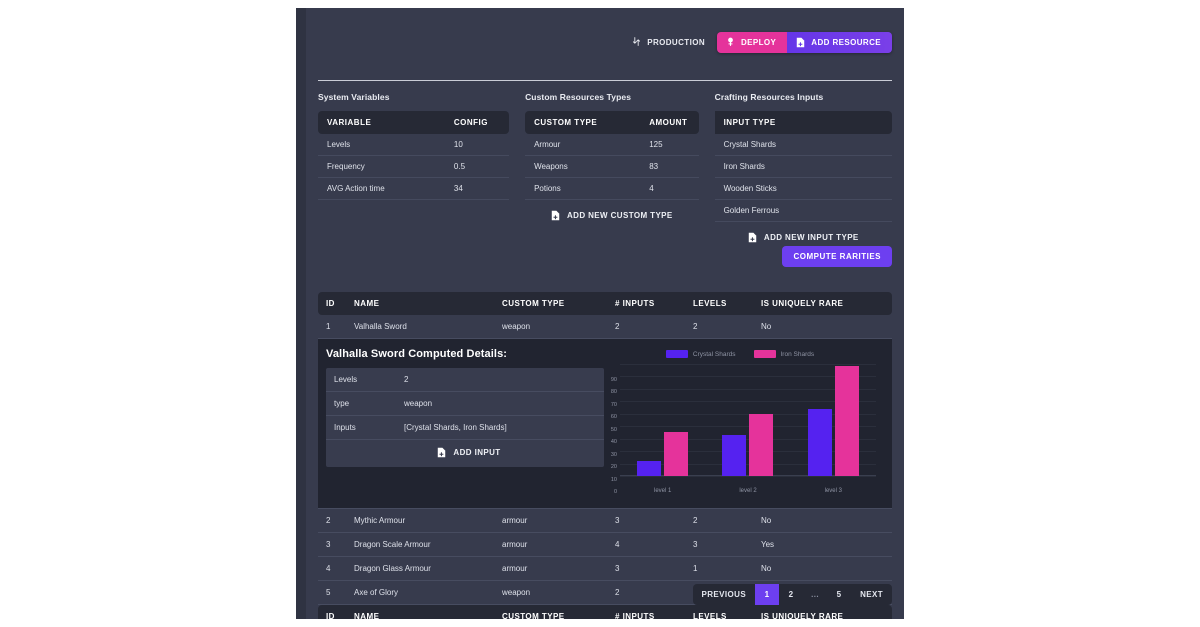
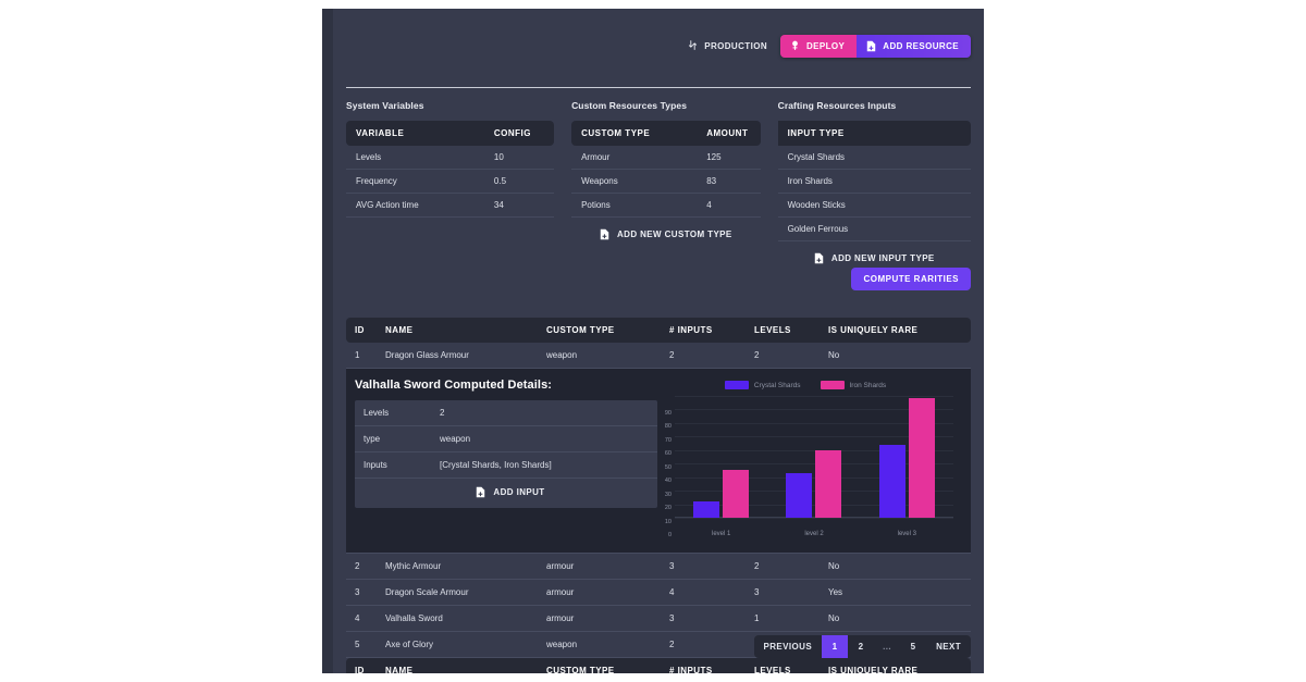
  PRODUCTION
  DEPLOY
  ADD RESOURCE
  System Variables
  VARIABLE	CONFIG
  Levels	10
  Frequency	0.5
  AVG Action time	34
  Custom Resources Types
  CUSTOM TYPE	AMOUNT
  Armour	125
  Weapons	83
  Potions	4
  ADD NEW CUSTOM TYPE
  Crafting Resources Inputs
  INPUT TYPE
  Crystal Shards
  Iron Shards
  Wooden Sticks
  Golden Ferrous
  ADD NEW INPUT TYPE
  COMPUTE RARITIES
  ID	NAME	CUSTOM TYPE	# INPUTS	LEVELS	IS UNIQUELY RARE
- 1	Valhalla Sword	weapon	2	2	No
+ 1	Dragon Glass Armour	weapon	2	2	No
  Valhalla Sword Computed Details:
  Levels	2
  type	weapon
  Inputs	[Crystal Shards, Iron Shards]
  ADD INPUT
  2	Mythic Armour	armour	3	2	No
  3	Dragon Scale Armour	armour	4	3	Yes
- 4	Dragon Glass Armour	armour	3	1	No
+ 4	Valhalla Sword	armour	3	1	No
  5	Axe of Glory	weapon	2
  ID	NAME	CUSTOM TYPE	# INPUTS	LEVELS	IS UNIQUELY RARE
  PREVIOUS
  1
  2
  ...
  5
  NEXT
